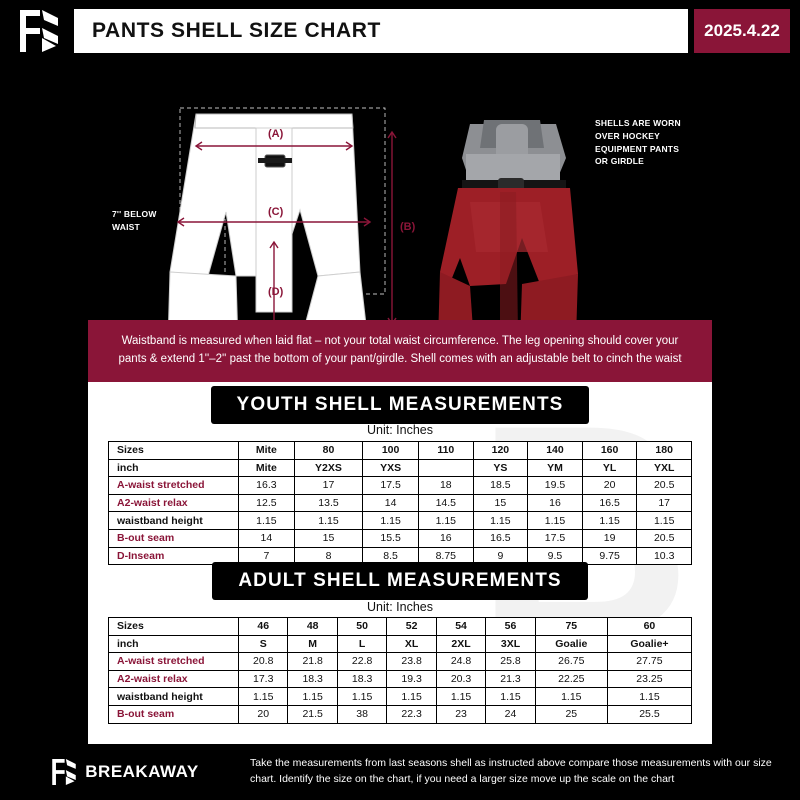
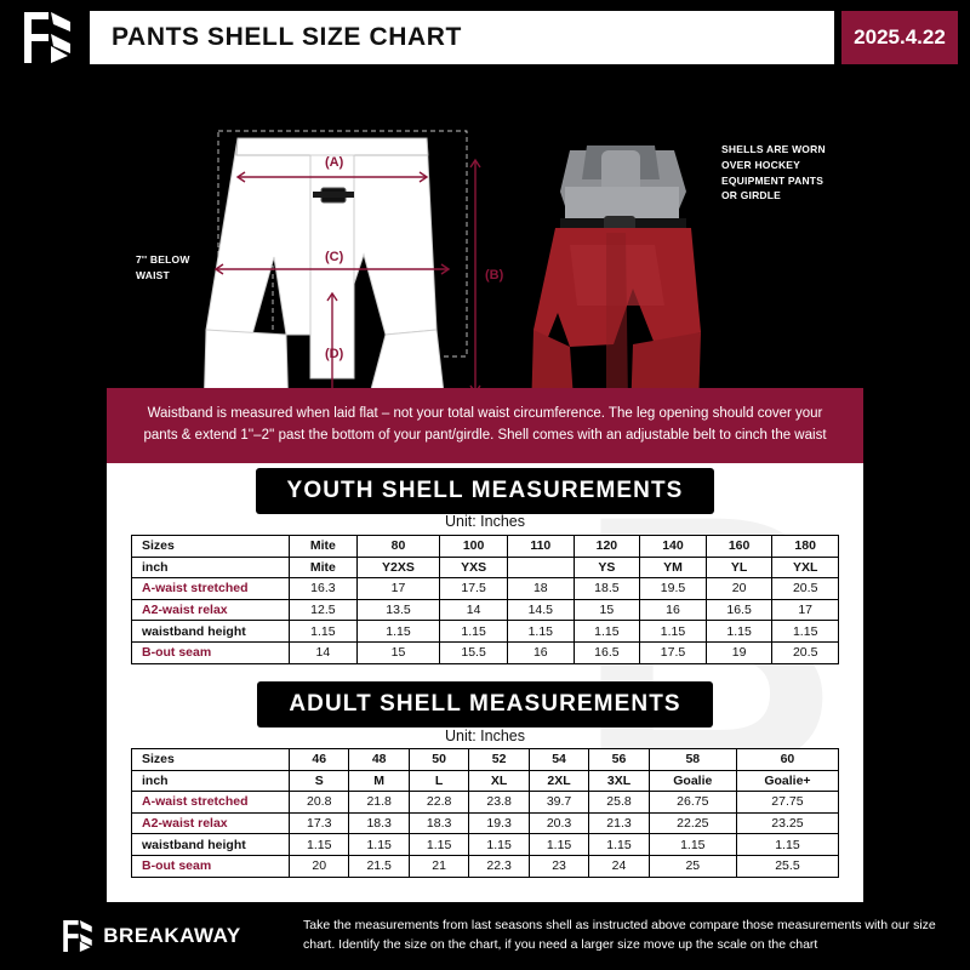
  PANTS SHELL SIZE CHART
  2025.4.22
  (A)
  (C)
  (B)
  (D)
  7'' BELOW
  WAIST
  SHELLS ARE WORN
  OVER HOCKEY
  EQUIPMENT PANTS
  OR GIRDLE
  Waistband is measured when laid flat – not your total waist circumference. The leg opening should cover your pants & extend 1''–2'' past the bottom of your pant/girdle. Shell comes with an adjustable belt to cinch the waist
  YOUTH SHELL MEASUREMENTS
  Unit: Inches
  Sizes	Mite	80	100	110	120	140	160	180
  inch	Mite	Y2XS	YXS		YS	YM	YL	YXL
  A-waist stretched	16.3	17	17.5	18	18.5	19.5	20	20.5
  A2-waist relax	12.5	13.5	14	14.5	15	16	16.5	17
  waistband height	1.15	1.15	1.15	1.15	1.15	1.15	1.15	1.15
  B-out seam	14	15	15.5	16	16.5	17.5	19	20.5
- D-Inseam	7	8	8.5	8.75	9	9.5	9.75	10.3
  ADULT SHELL MEASUREMENTS
  Unit: Inches
- Sizes	46	48	50	52	54	56	75	60
+ Sizes	46	48	50	52	54	56	58	60
  inch	S	M	L	XL	2XL	3XL	Goalie	Goalie+
- A-waist stretched	20.8	21.8	22.8	23.8	24.8	25.8	26.75	27.75
+ A-waist stretched	20.8	21.8	22.8	23.8	39.7	25.8	26.75	27.75
  A2-waist relax	17.3	18.3	18.3	19.3	20.3	21.3	22.25	23.25
  waistband height	1.15	1.15	1.15	1.15	1.15	1.15	1.15	1.15
- B-out seam	20	21.5	38	22.3	23	24	25	25.5
+ B-out seam	20	21.5	21	22.3	23	24	25	25.5
  BREAKAWAY
  Take the measurements from last seasons shell as instructed above compare those measurements with our size chart. Identify the size on the chart, if you need a larger size move up the scale on the chart
